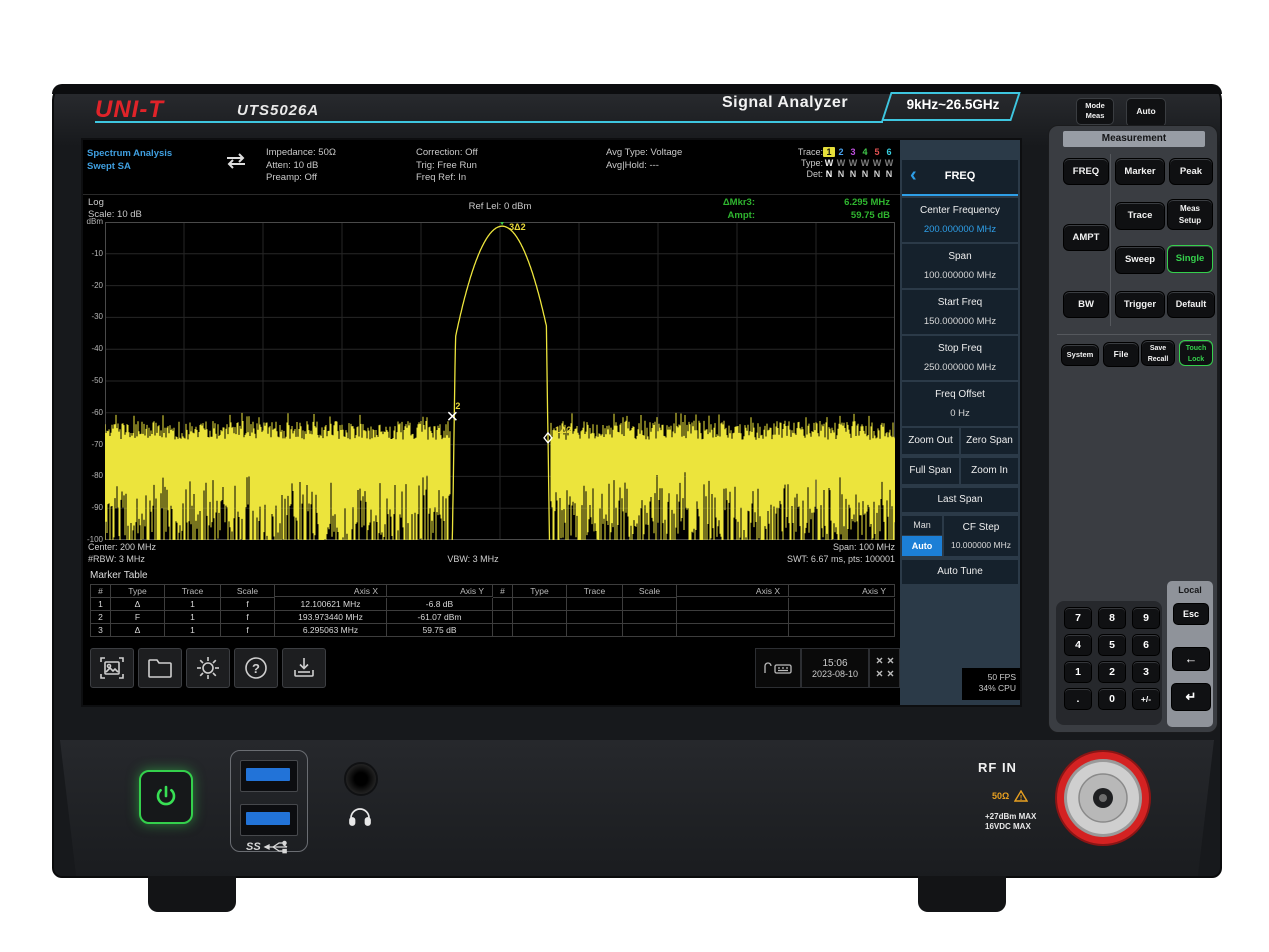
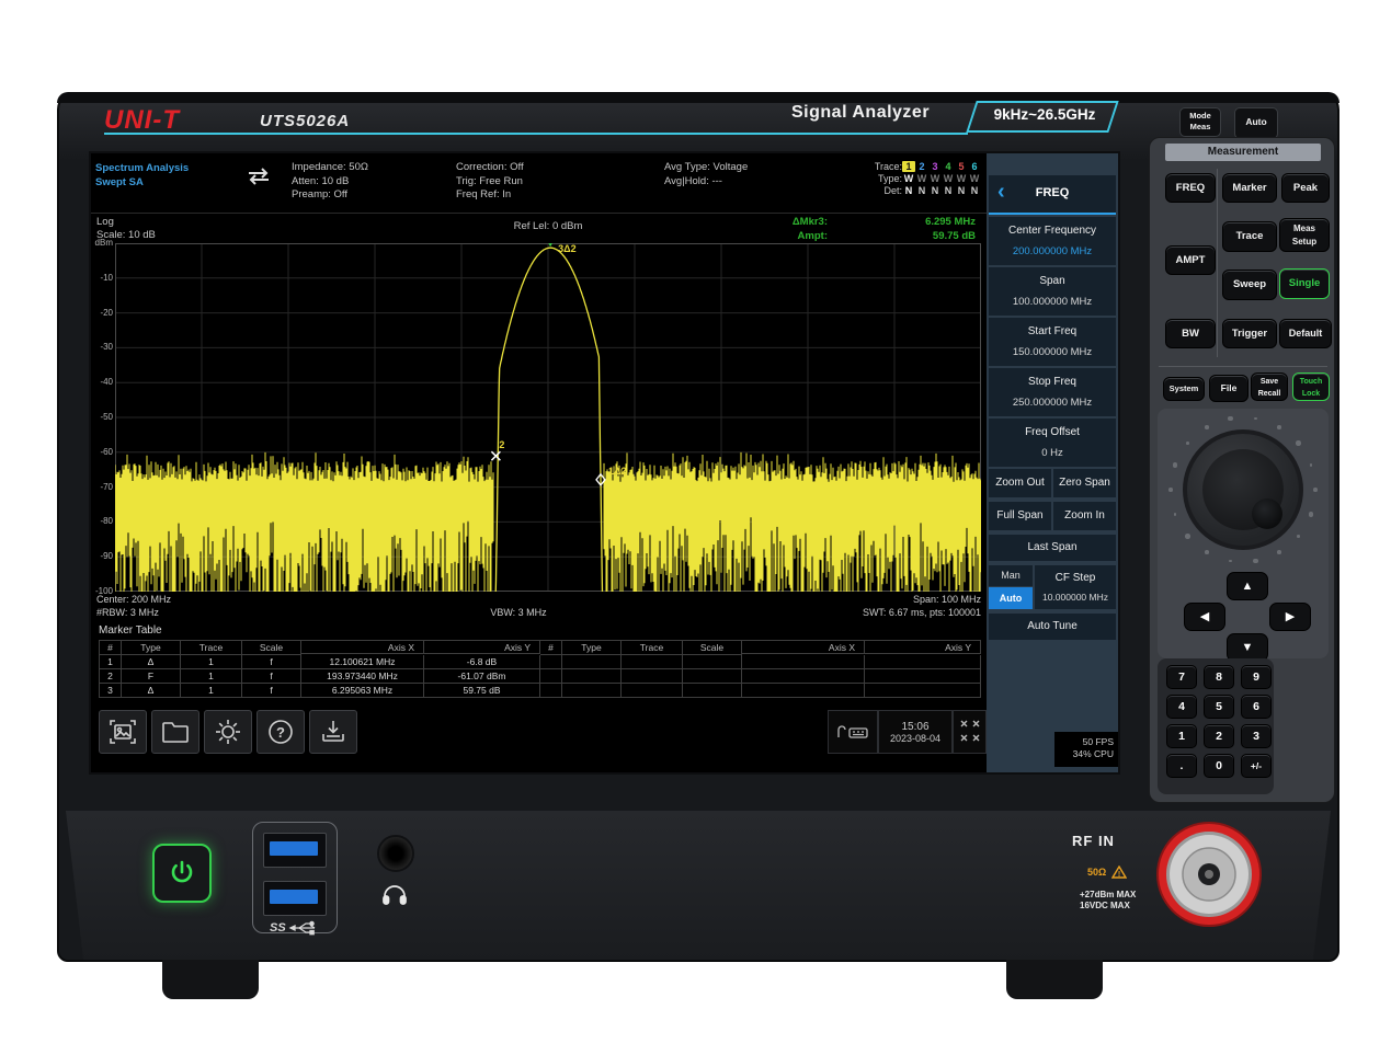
  UNI-T
  UTS5026A
  Signal Analyzer
  9kHz~26.5GHz
  Mode
  Meas
  Auto
  Spectrum Analysis
  Swept SA
  Impedance: 50Ω
  Atten: 10 dB
  Preamp: Off
  Correction: Off
  Trig: Free Run
  Freq Ref: In
  Avg Type: Voltage
  Avg|Hold: ---
  Trace:
  1
  2
  3
  4
  5
  6
  Type:
  W
  W
  W
  W
  W
  W
  Det:
  N
  N
  N
  N
  N
  N
  Log
  Scale: 10 dB
  Ref Lel: 0 dBm
  ΔMkr3:
  6.295 MHz
  Ampt:
  59.75 dB
  dBm
  -10
  -20
  -30
  -40
  -50
  -60
  -70
  -80
  -90
  -100
  2
  1Δ2
  3Δ2
  Center: 200 MHz
  #RBW: 3 MHz
  VBW: 3 MHz
  Span: 100 MHz
  SWT: 6.67 ms, pts: 100001
  Marker Table
  #
  Type
  Trace
  Scale
  Axis X
  Axis Y
  #
  Type
  Trace
  Scale
  Axis X
  Axis Y
  1
  Δ
  1
  f
  12.100621 MHz
  -6.8 dB
  2
  F
  1
  f
  193.973440 MHz
  -61.07 dBm
  3
  Δ
  1
  f
  6.295063 MHz
  59.75 dB
  ?
  15:06
- 2023-08-10
+ 2023-08-04
  ‹
  FREQ
  Center Frequency
  200.000000 MHz
  Span
  100.000000 MHz
  Start Freq
  150.000000 MHz
  Stop Freq
  250.000000 MHz
  Freq Offset
  0 Hz
  Zoom Out
  Zero Span
  Full Span
  Zoom In
  Last Span
  Man
  Auto
  CF Step
  10.000000 MHz
  Auto Tune
  50 FPS
  34% CPU
  Measurement
  FREQ
  Marker
  Peak
  Trace
  Meas
  Setup
  AMPT
  Sweep
  Single
  BW
  Trigger
  Default
  System
  File
+ ▲
+ ◀
+ ▶
+ ▼
  7
  8
  9
  4
  5
  6
  1
  2
  3
  .
  0
  +/-
- Local
- Esc
- ←
- ↵
  SS
  RF IN
  50Ω
  +27dBm MAX
  16VDC MAX
